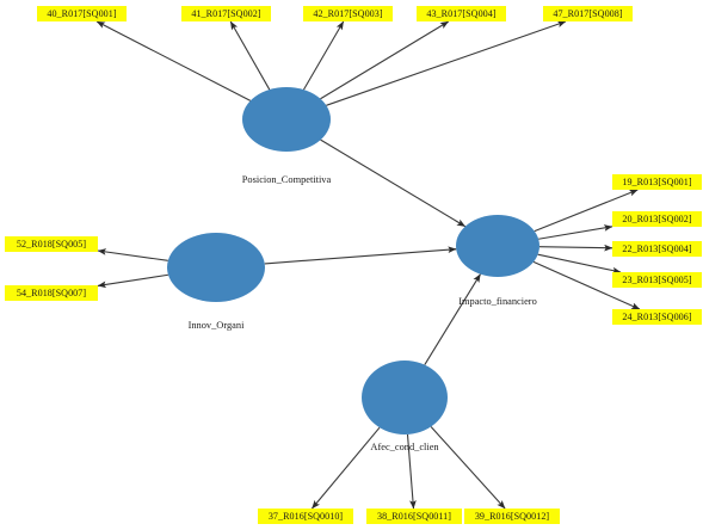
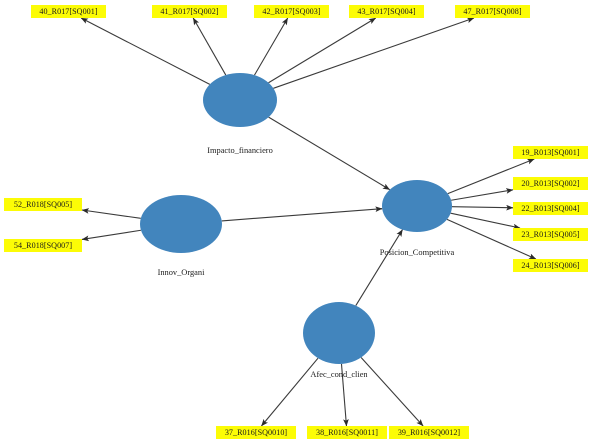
- Posicion_Competitiva
+ Impacto_financiero
  Innov_Organi
- Impacto_financiero
+ Posicion_Competitiva
  Afec_cond_clien
  40_R017[SQ001]
  41_R017[SQ002]
  42_R017[SQ003]
  43_R017[SQ004]
  47_R017[SQ008]
  19_R013[SQ001]
  20_R013[SQ002]
  22_R013[SQ004]
  23_R013[SQ005]
  24_R013[SQ006]
  52_R018[SQ005]
  54_R018[SQ007]
  37_R016[SQ0010]
  38_R016[SQ0011]
  39_R016[SQ0012]
